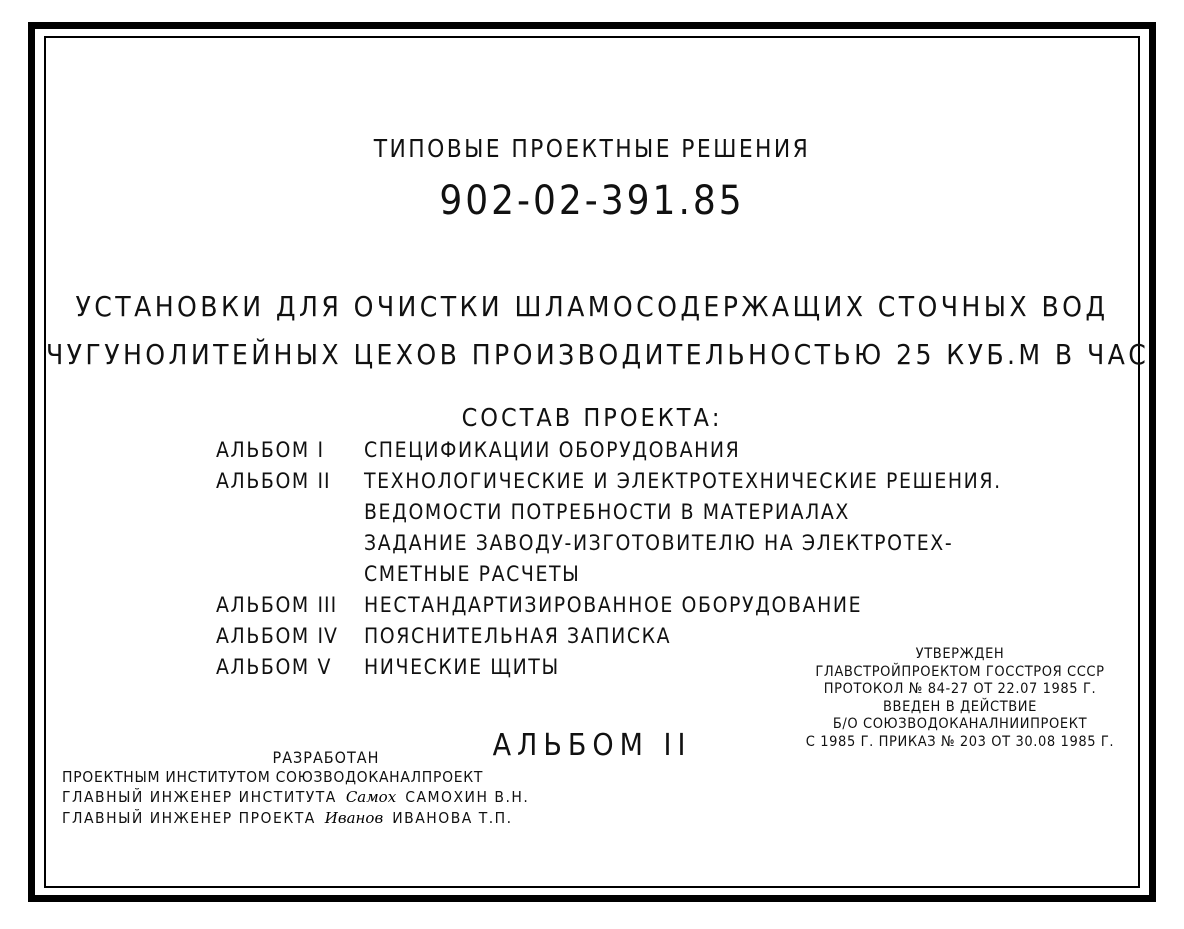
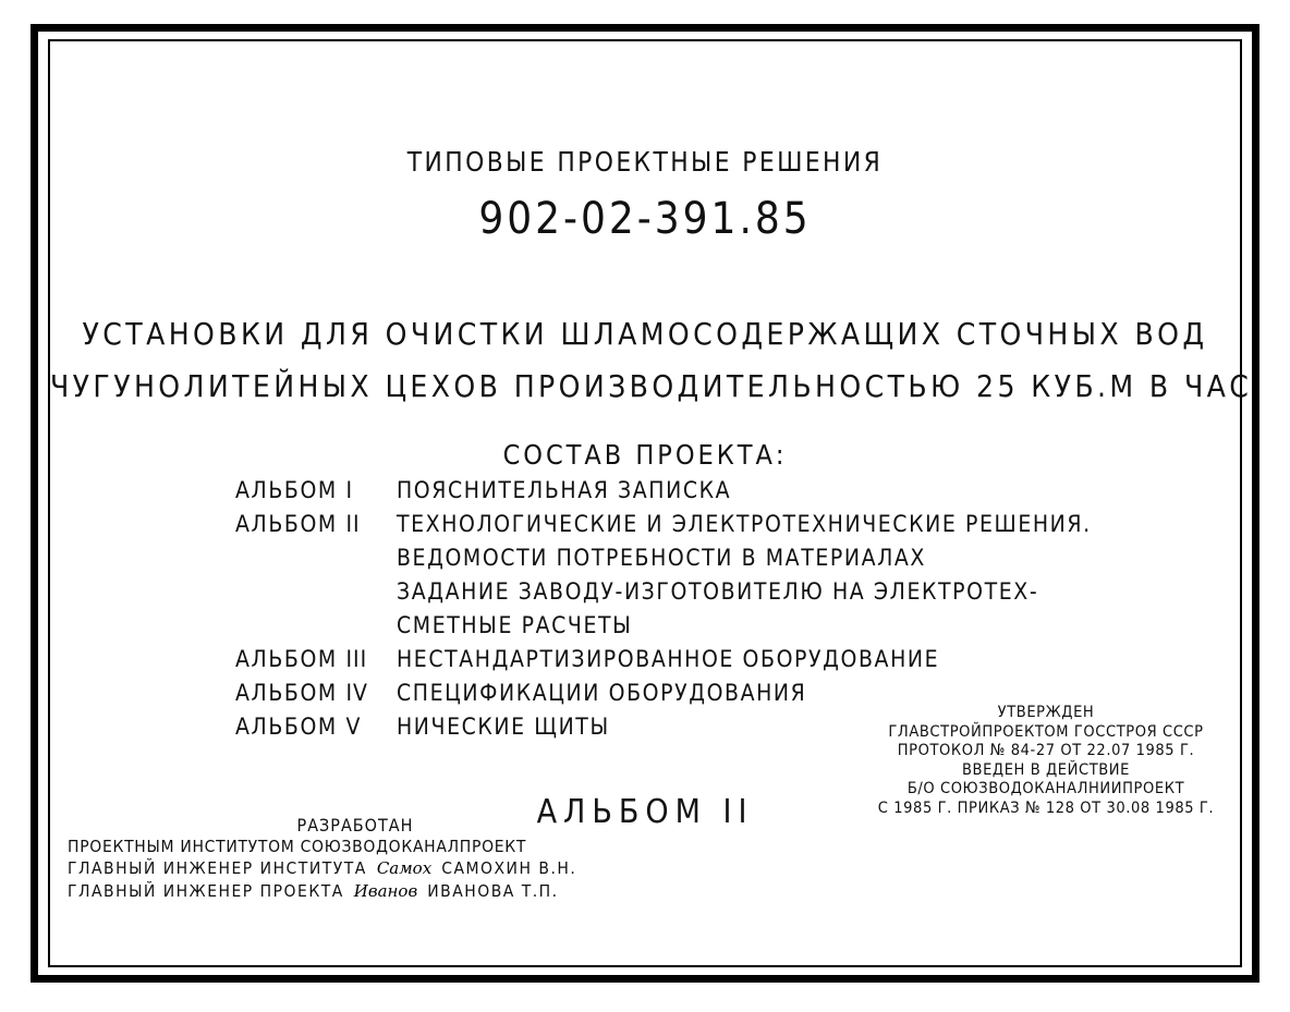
  ТИПОВЫЕ ПРОЕКТНЫЕ РЕШЕНИЯ
  902-02-391.85
  УСТАНОВКИ ДЛЯ ОЧИСТКИ ШЛАМОСОДЕРЖАЩИХ СТОЧНЫХ ВОД
  ЧУГУНОЛИТЕЙНЫХ ЦЕХОВ ПРОИЗВОДИТЕЛЬНОСТЬЮ 25 КУБ.М В ЧАС
  СОСТАВ ПРОЕКТА:
  АЛЬБОМ I
- СПЕЦИФИКАЦИИ ОБОРУДОВАНИЯ
+ ПОЯСНИТЕЛЬНАЯ ЗАПИСКА
  АЛЬБОМ II
  ТЕХНОЛОГИЧЕСКИЕ И ЭЛЕКТРОТЕХНИЧЕСКИЕ РЕШЕНИЯ.
  ВЕДОМОСТИ ПОТРЕБНОСТИ В МАТЕРИАЛАХ
  ЗАДАНИЕ ЗАВОДУ-ИЗГОТОВИТЕЛЮ НА ЭЛЕКТРОТЕХ-
  СМЕТНЫЕ РАСЧЕТЫ
  АЛЬБОМ III
  НЕСТАНДАРТИЗИРОВАННОЕ ОБОРУДОВАНИЕ
  АЛЬБОМ IV
- ПОЯСНИТЕЛЬНАЯ ЗАПИСКА
+ СПЕЦИФИКАЦИИ ОБОРУДОВАНИЯ
  АЛЬБОМ V
  НИЧЕСКИЕ ЩИТЫ
  АЛЬБОМ II
  УТВЕРЖДЕН
  ГЛАВСТРОЙПРОЕКТОМ ГОССТРОЯ СССР
  ПРОТОКОЛ № 84-27 ОТ 22.07 1985 Г.
  ВВЕДЕН В ДЕЙСТВИЕ
  Б/О СОЮЗВОДОКАНАЛНИИПРОЕКТ
- С 1985 Г. ПРИКАЗ № 203 ОТ 30.08 1985 Г.
+ С 1985 Г. ПРИКАЗ № 128 ОТ 30.08 1985 Г.
  РАЗРАБОТАН
  ПРОЕКТНЫМ ИНСТИТУТОМ СОЮЗВОДОКАНАЛПРОЕКТ
  ГЛАВНЫЙ ИНЖЕНЕР ИНСТИТУТА Самох САМОХИН В.Н.
  ГЛАВНЫЙ ИНЖЕНЕР ПРОЕКТА Иванов ИВАНОВА Т.П.
